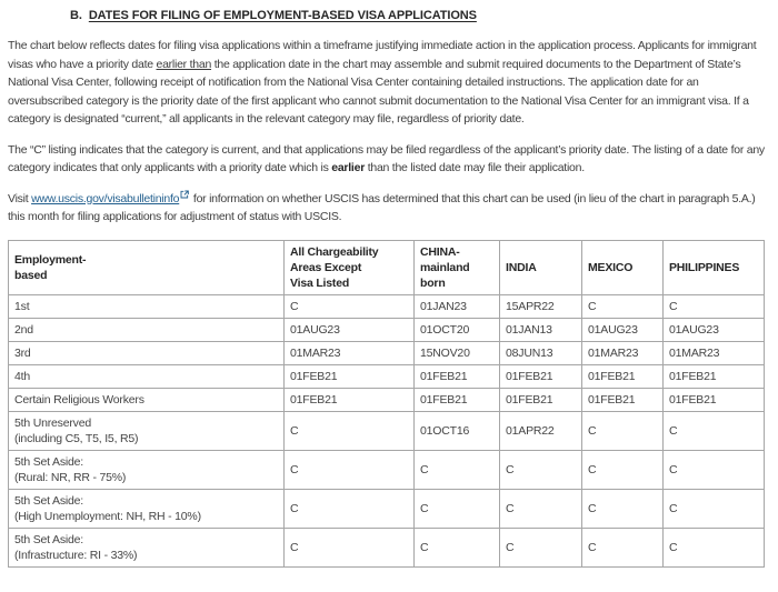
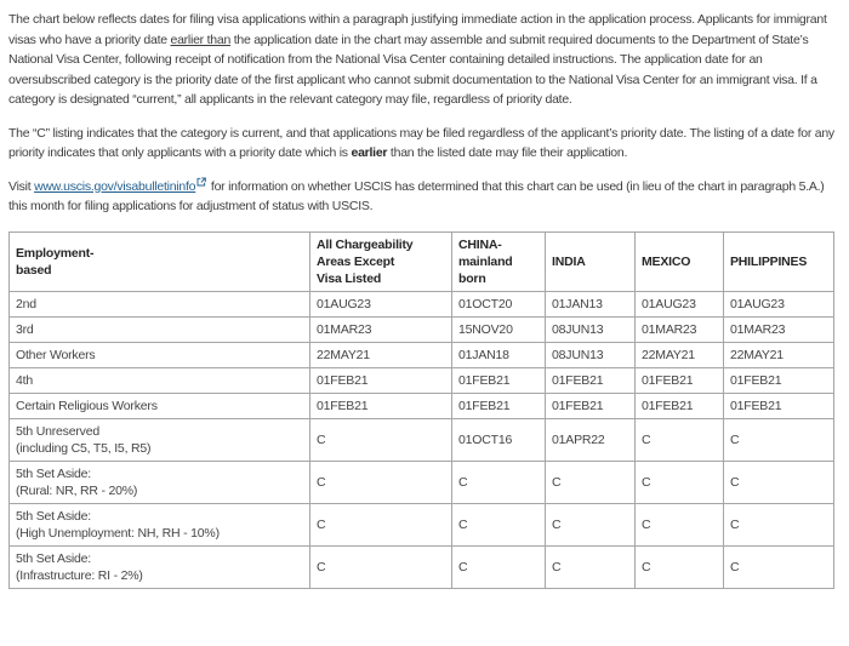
- B. DATES FOR FILING OF EMPLOYMENT-BASED VISA APPLICATIONS
- The chart below reflects dates for filing visa applications within a timeframe justifying immediate action in the application process. Applicants for immigrant visas who have a priority date earlier than the application date in the chart may assemble and submit required documents to the Department of State’s National Visa Center, following receipt of notification from the National Visa Center containing detailed instructions. The application date for an oversubscribed category is the priority date of the first applicant who cannot submit documentation to the National Visa Center for an immigrant visa. If a category is designated “current,” all applicants in the relevant category may file, regardless of priority date.
+ The chart below reflects dates for filing visa applications within a paragraph justifying immediate action in the application process. Applicants for immigrant visas who have a priority date earlier than the application date in the chart may assemble and submit required documents to the Department of State’s National Visa Center, following receipt of notification from the National Visa Center containing detailed instructions. The application date for an oversubscribed category is the priority date of the first applicant who cannot submit documentation to the National Visa Center for an immigrant visa. If a category is designated “current,” all applicants in the relevant category may file, regardless of priority date.
- The “C” listing indicates that the category is current, and that applications may be filed regardless of the applicant’s priority date. The listing of a date for any category indicates that only applicants with a priority date which is earlier than the listed date may file their application.
+ The “C” listing indicates that the category is current, and that applications may be filed regardless of the applicant’s priority date. The listing of a date for any priority indicates that only applicants with a priority date which is earlier than the listed date may file their application.
  Visit www.uscis.gov/visabulletininfo for information on whether USCIS has determined that this chart can be used (in lieu of the chart in paragraph 5.A.) this month for filing applications for adjustment of status with USCIS.
  Employment- based	All Chargeability Areas Except Visa Listed	CHINA- mainland born	INDIA	MEXICO	PHILIPPINES
- 1st	C	01JAN23	15APR22	C	C
  2nd	01AUG23	01OCT20	01JAN13	01AUG23	01AUG23
  3rd	01MAR23	15NOV20	08JUN13	01MAR23	01MAR23
+ Other Workers	22MAY21	01JAN18	08JUN13	22MAY21	22MAY21
  4th	01FEB21	01FEB21	01FEB21	01FEB21	01FEB21
  Certain Religious Workers	01FEB21	01FEB21	01FEB21	01FEB21	01FEB21
  5th Unreserved (including C5, T5, I5, R5)	C	01OCT16	01APR22	C	C
- 5th Set Aside: (Rural: NR, RR - 75%)	C	C	C	C	C
+ 5th Set Aside: (Rural: NR, RR - 20%)	C	C	C	C	C
  5th Set Aside: (High Unemployment: NH, RH - 10%)	C	C	C	C	C
- 5th Set Aside: (Infrastructure: RI - 33%)	C	C	C	C	C
+ 5th Set Aside: (Infrastructure: RI - 2%)	C	C	C	C	C
